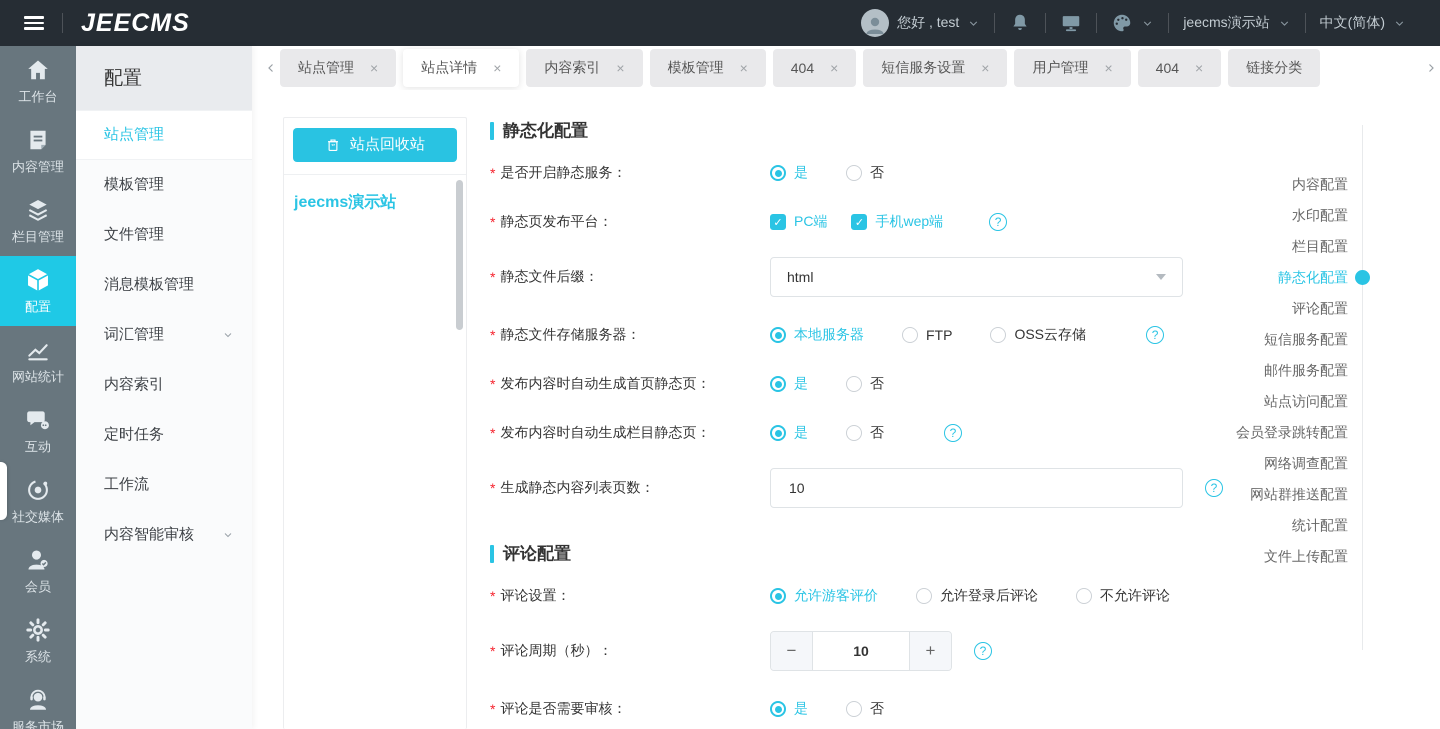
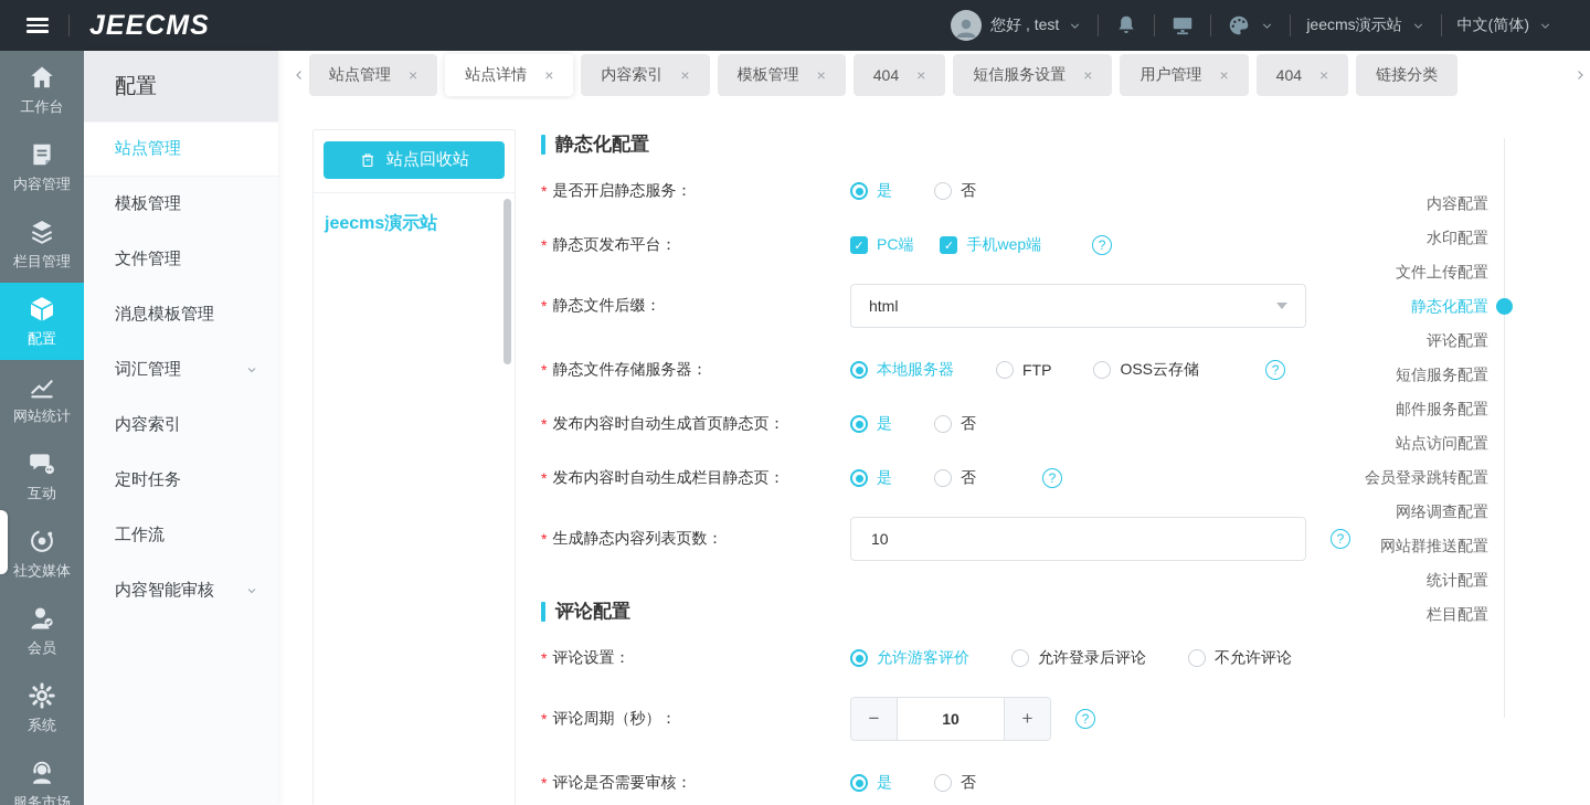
  JEECMS
  您好 , test
  jeecms演示站
  中文(简体)
  工作台
  内容管理
  栏目管理
  配置
  网站统计
  互动
  社交媒体
  会员
  系统
  服务市场
  配置
  站点管理
  模板管理
  文件管理
  消息模板管理
  词汇管理
  内容索引
  定时任务
  工作流
  内容智能审核
  站点管理
  ×
  站点详情
  ×
  内容索引
  ×
  模板管理
  ×
  404
  ×
  短信服务设置
  ×
  用户管理
  ×
  404
  ×
  链接分类
  站点回收站
  jeecms演示站
  静态化配置
  *
  是否开启静态服务：
  是
  否
  *
  静态页发布平台：
  ✓
  PC端
  ✓
  手机wep端
  ?
  *
  静态文件后缀：
  html
  *
  静态文件存储服务器：
  本地服务器
  FTP
  OSS云存储
  ?
  *
  发布内容时自动生成首页静态页：
  是
  否
  *
  发布内容时自动生成栏目静态页：
  是
  否
  ?
  *
  生成静态内容列表页数：
  10
  ?
  评论配置
  *
  评论设置：
  允许游客评价
  允许登录后评论
  不允许评论
  *
  评论周期（秒）：
  −
  10
  +
  ?
  *
  评论是否需要审核：
  是
  否
  内容配置
  水印配置
- 栏目配置
+ 文件上传配置
  静态化配置
  评论配置
  短信服务配置
  邮件服务配置
  站点访问配置
  会员登录跳转配置
  网络调查配置
  网站群推送配置
  统计配置
- 文件上传配置
+ 栏目配置
